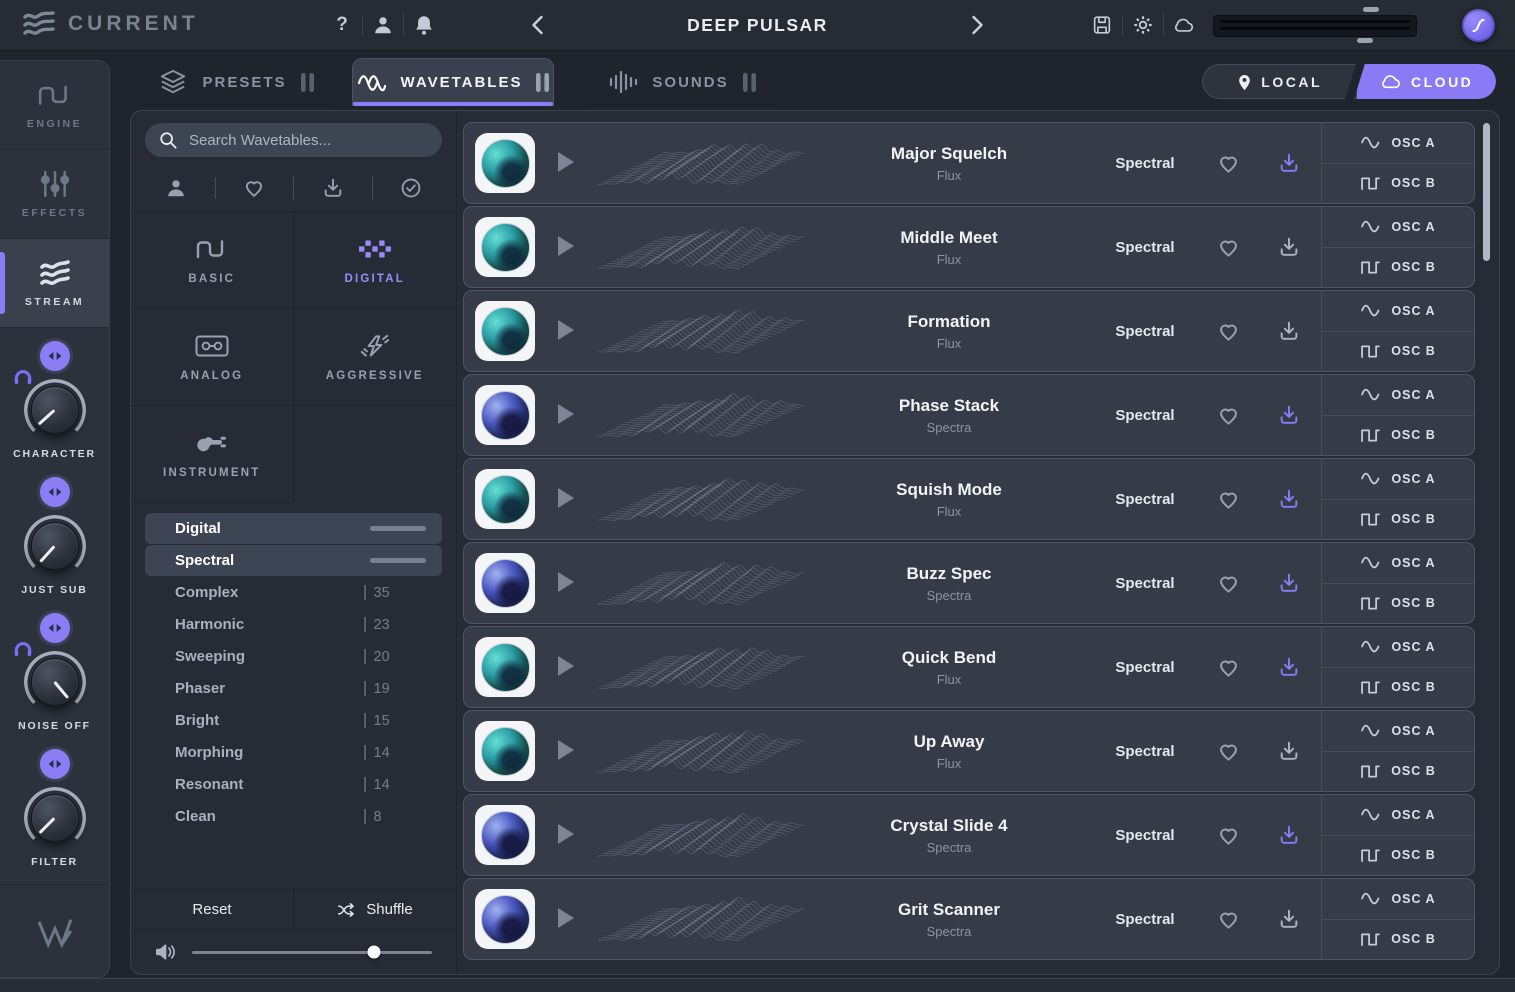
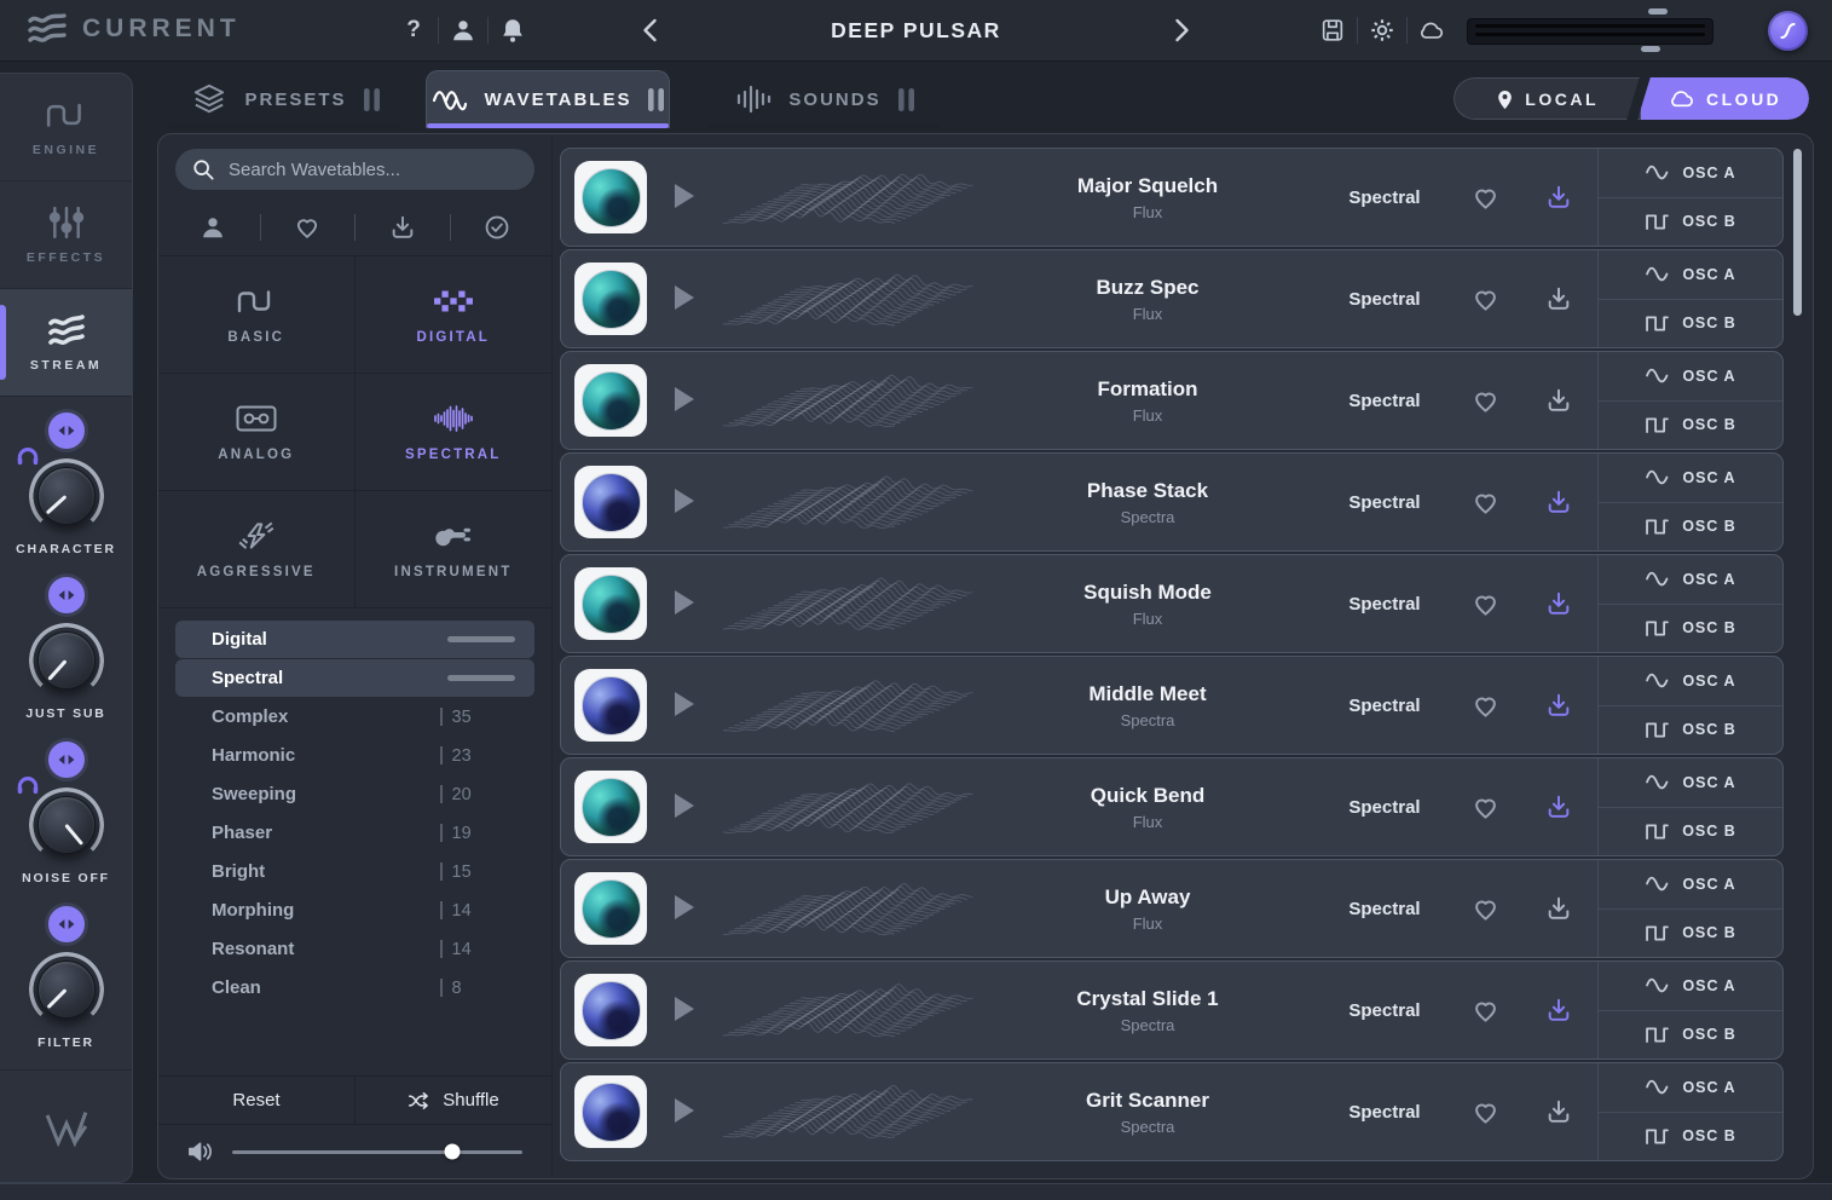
  CURRENT
  ?
  DEEP PULSAR
  ENGINE
  EFFECTS
  STREAM
  CHARACTER
  JUST SUB
  NOISE OFF
  FILTER
  PRESETS
  WAVETABLES
  SOUNDS
  LOCAL
  CLOUD
  Search Wavetables...
  BASIC
  DIGITAL
  ANALOG
+ SPECTRAL
  AGGRESSIVE
  INSTRUMENT
  Digital
  Spectral
  Complex
  35
  Harmonic
  23
  Sweeping
  20
  Phaser
  19
  Bright
  15
  Morphing
  14
  Resonant
  14
  Clean
  8
  Reset
  Shuffle
  Major Squelch
  Flux
  Spectral
  OSC A
  OSC B
- Middle Meet
+ Buzz Spec
  Flux
  Spectral
  OSC A
  OSC B
  Formation
  Flux
  Spectral
  OSC A
  OSC B
  Phase Stack
  Spectra
  Spectral
  OSC A
  OSC B
  Squish Mode
  Flux
  Spectral
  OSC A
  OSC B
- Buzz Spec
+ Middle Meet
  Spectra
  Spectral
  OSC A
  OSC B
  Quick Bend
  Flux
  Spectral
  OSC A
  OSC B
  Up Away
  Flux
  Spectral
  OSC A
  OSC B
- Crystal Slide 4
+ Crystal Slide 1
  Spectra
  Spectral
  OSC A
  OSC B
  Grit Scanner
  Spectra
  Spectral
  OSC A
  OSC B
